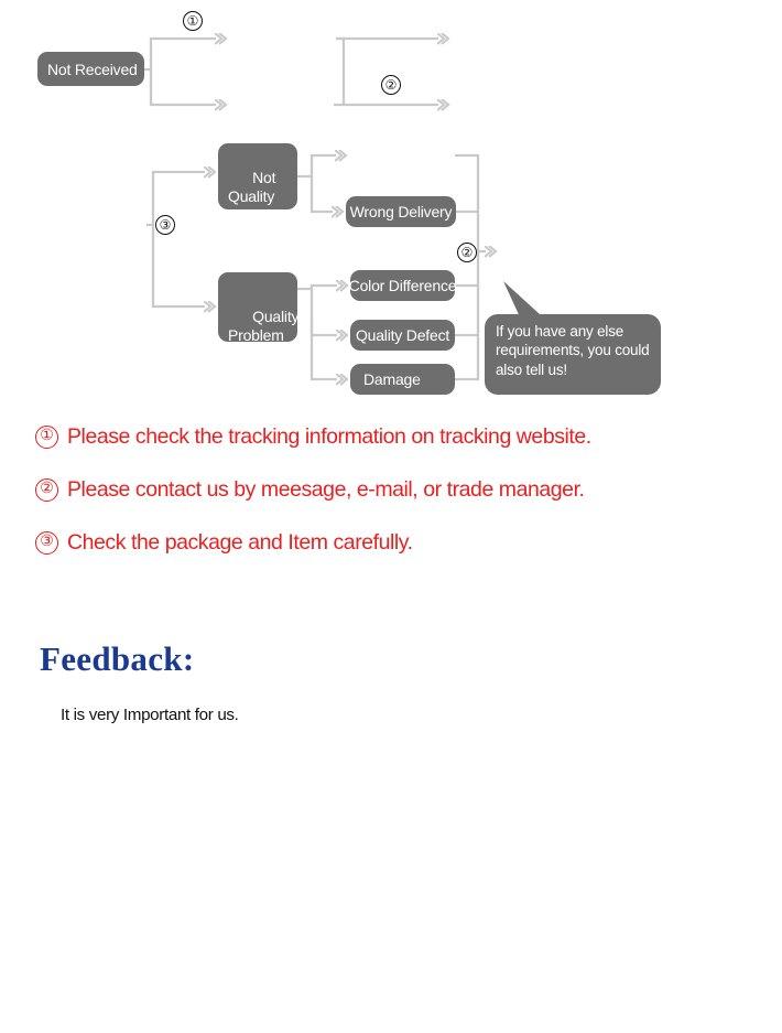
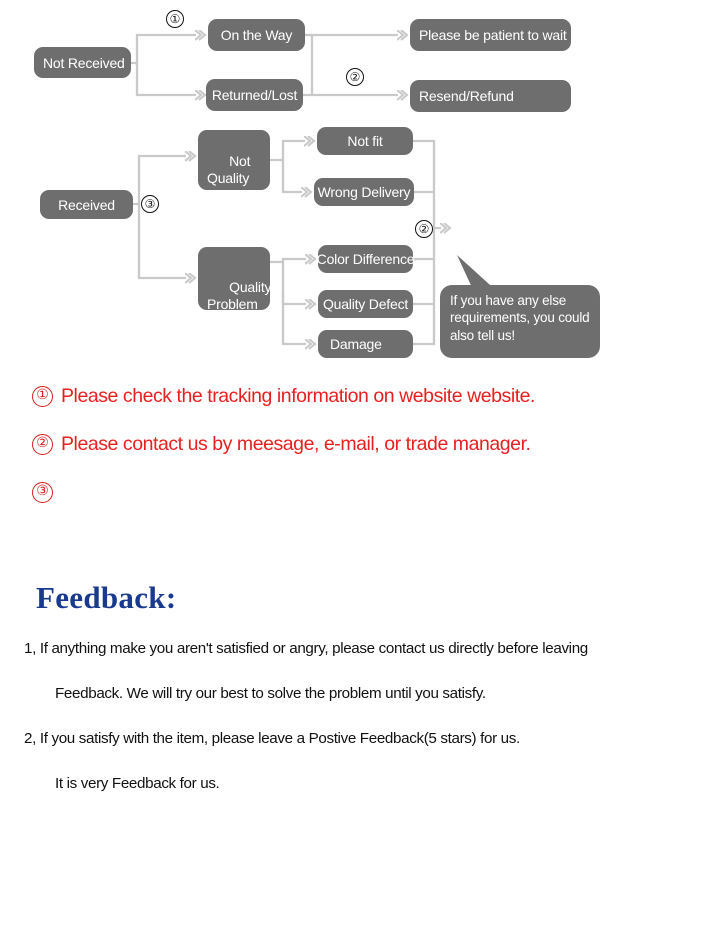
  Not Received
  ①
+ On the Way
+ Returned/Lost
+ Please be patient to wait
  ②
+ Resend/Refund
+ Received
  ③
  Not
  Quality
  Problem
  Quality
  Problem
+ Not fit
  Wrong Delivery
  Color Difference
  Quality Defect
  Damage
  ②
  If you have any else
  requirements, you could
  also tell us!
  ①
- Please check the tracking information on tracking website.
+ Please check the tracking information on website website.
  ②
  Please contact us by meesage, e-mail, or trade manager.
  ③
- Check the package and Item carefully.
  Feedback:
+ 1, If anything make you aren't satisfied or angry, please contact us directly before leaving
+ Feedback. We will try our best to solve the problem until you satisfy.
+ 2, If you satisfy with the item, please leave a Postive Feedback(5 stars) for us.
- It is very Important for us.
+ It is very Feedback for us.
